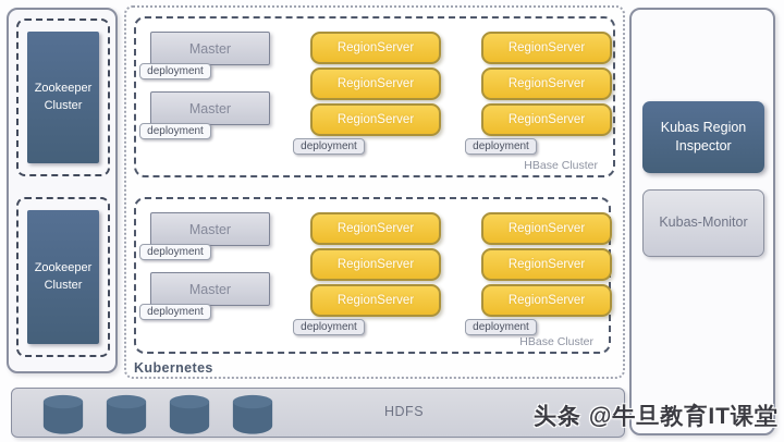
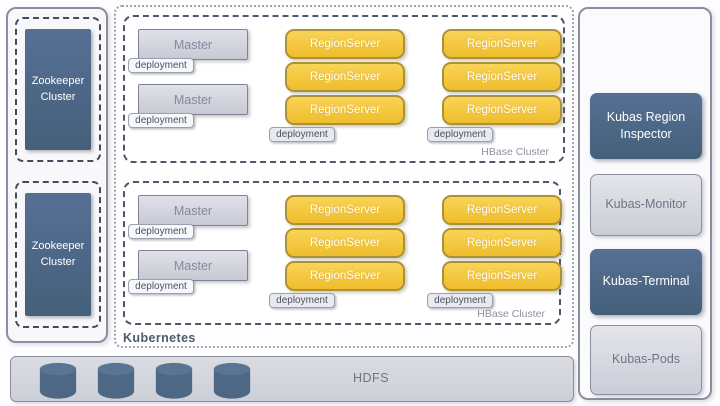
  Zookeeper Cluster
  Zookeeper Cluster
  Master
  deployment
  Master
  deployment
  RegionServer
  RegionServer
  RegionServer
  deployment
  RegionServer
  RegionServer
  RegionServer
  deployment
  HBase Cluster
  Master
  deployment
  Master
  deployment
  RegionServer
  RegionServer
  RegionServer
  deployment
  RegionServer
  RegionServer
  RegionServer
  deployment
  HBase Cluster
  Kubernetes
  Kubas Region Inspector
  Kubas-Monitor
+ Kubas-Terminal
+ Kubas-Pods
  HDFS
- 头条 @牛旦教育IT课堂
